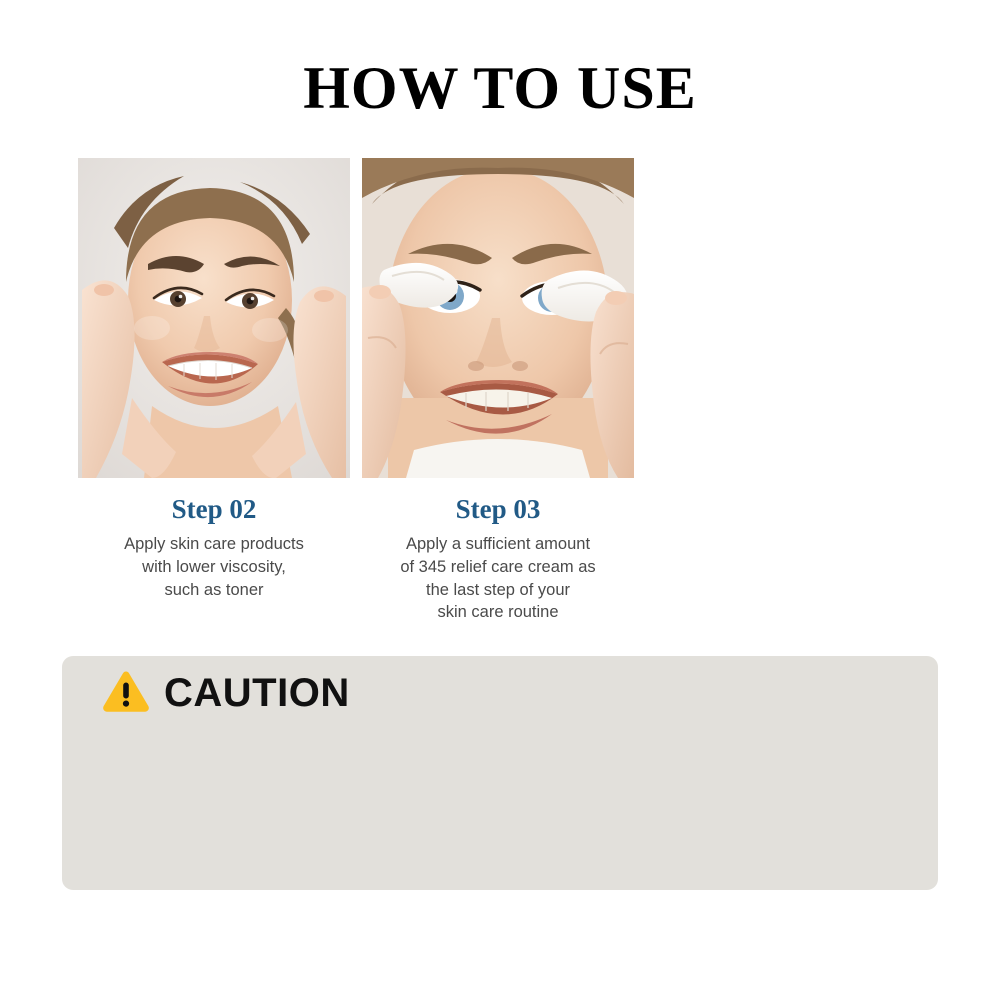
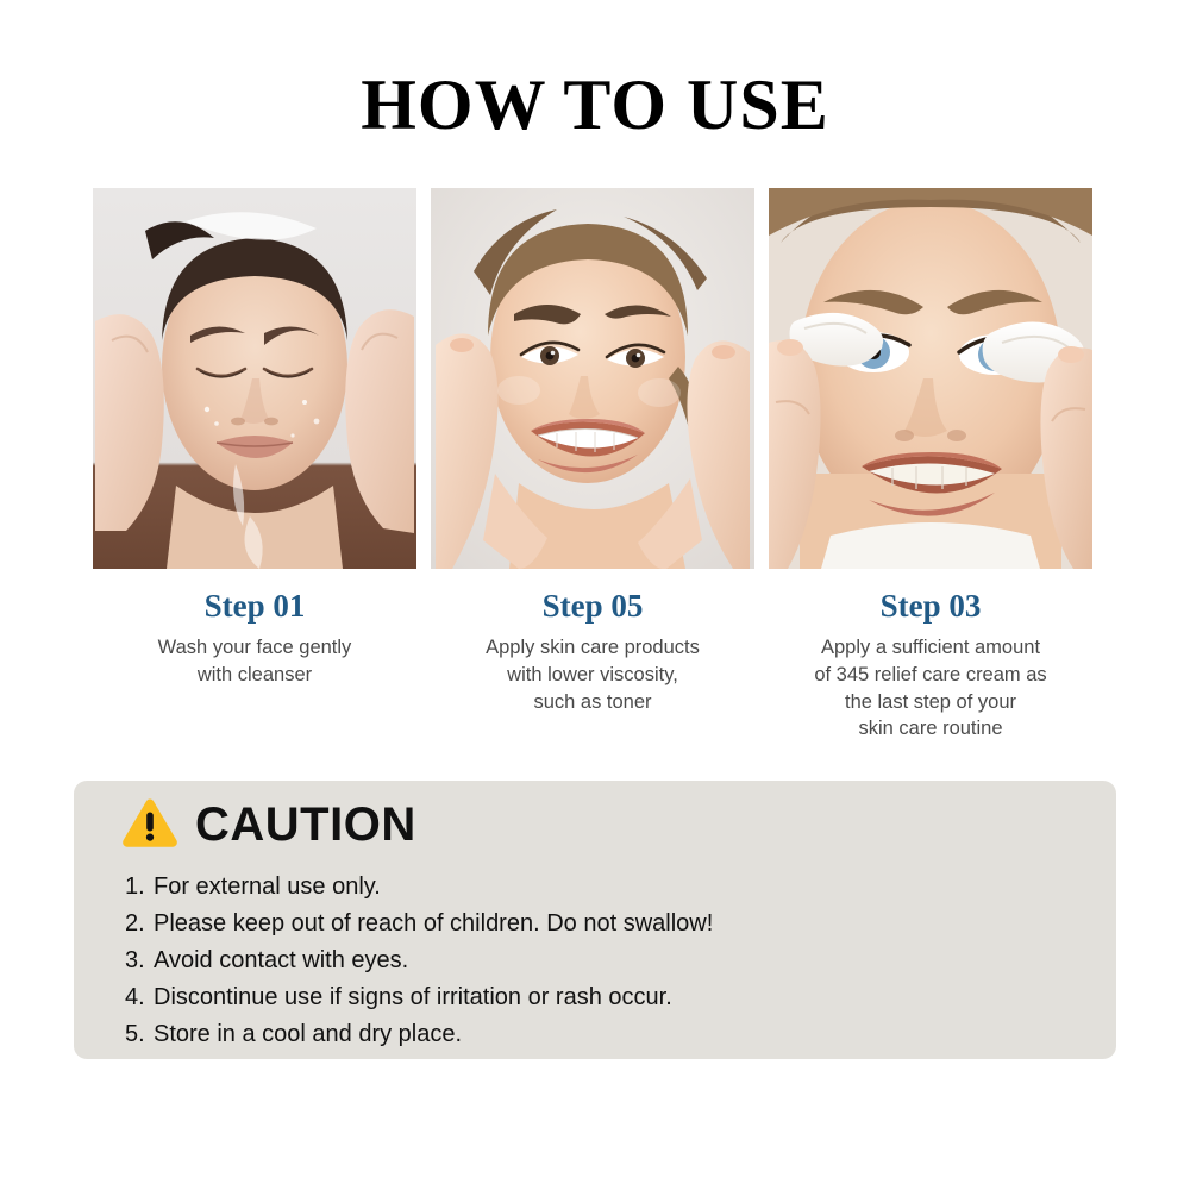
  HOW TO USE
+ Step 01
+ Wash your face gently
+ with cleanser
- Step 02
+ Step 05
  Apply skin care products
  with lower viscosity,
  such as toner
  Step 03
  Apply a sufficient amount
  of 345 relief care cream as
  the last step of your
  skin care routine
  CAUTION
+ 1.
+ For external use only.
+ 2.
+ Please keep out of reach of children. Do not swallow!
+ 3.
+ Avoid contact with eyes.
+ 4.
+ Discontinue use if signs of irritation or rash occur.
+ 5.
+ Store in a cool and dry place.
